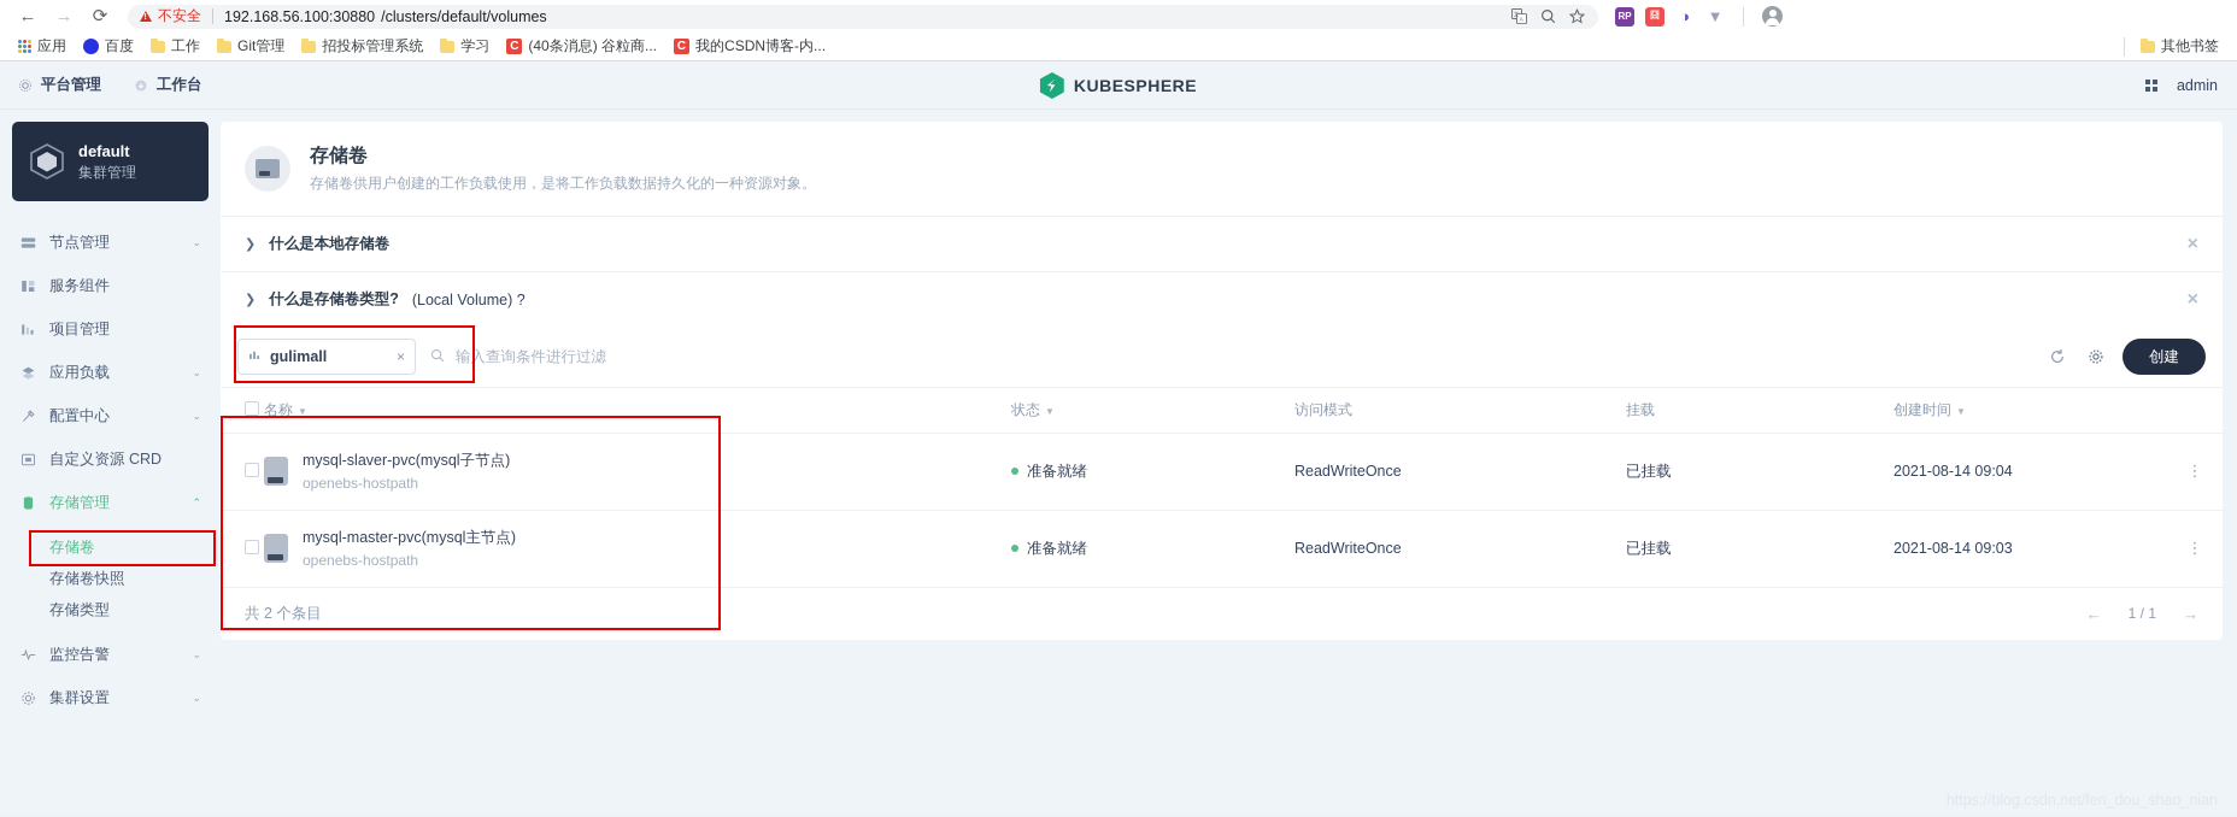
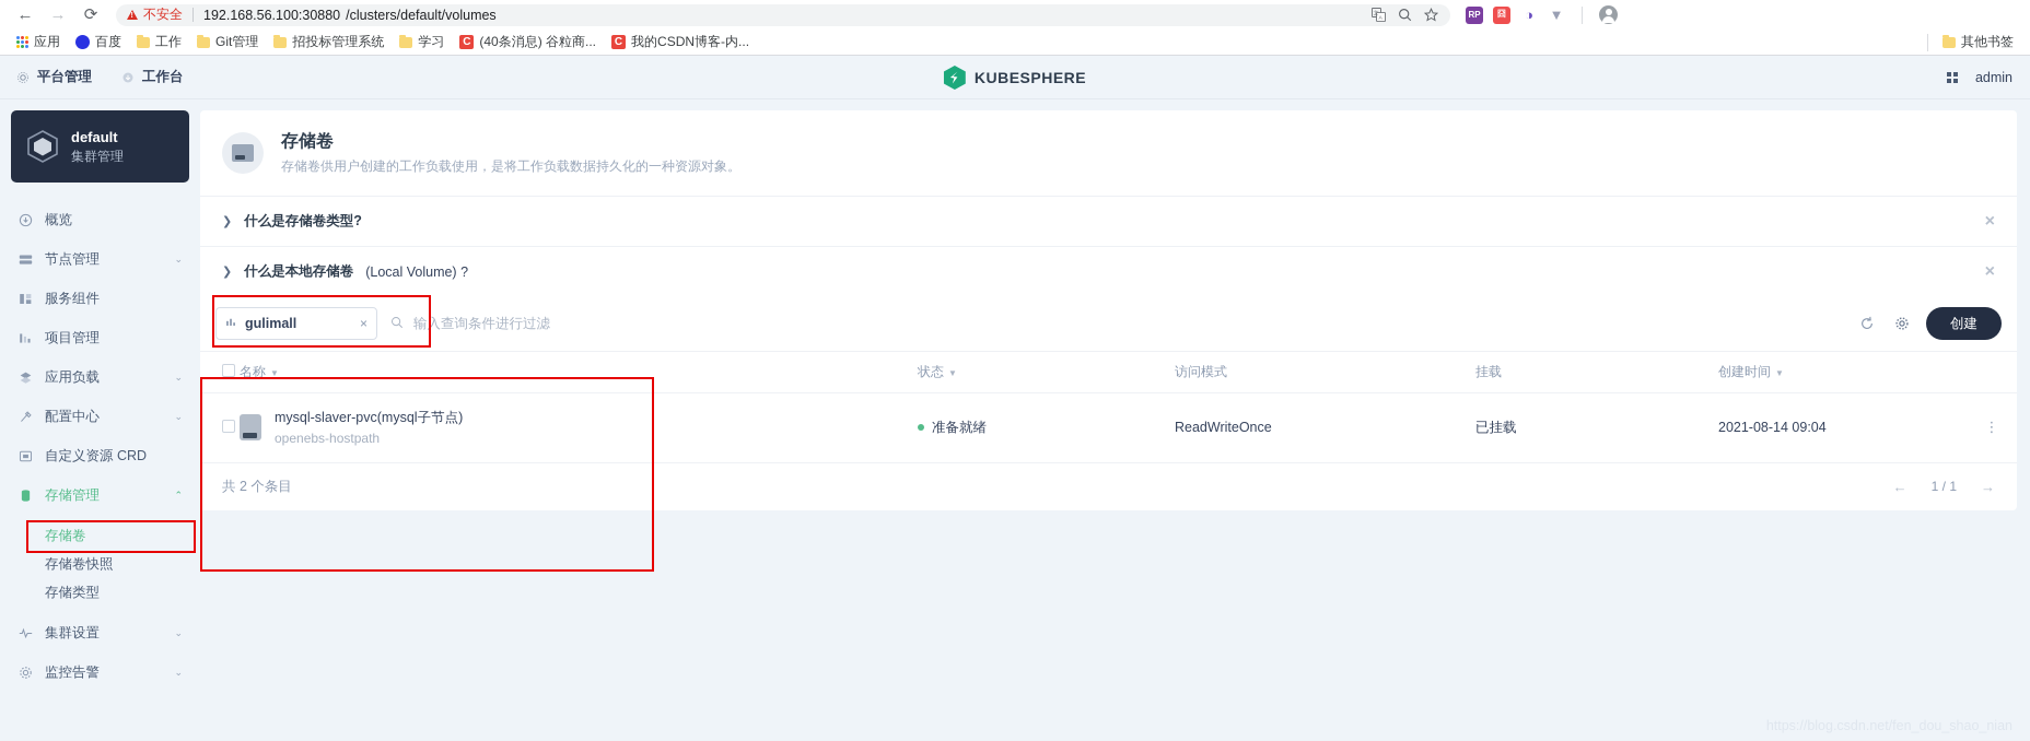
  ←
  →
  ⟳
  不安全
  192.168.56.100:30880
  /clusters/default/volumes
  RP
  囧
  ◑
  ▼
  应用
  百度
  工作
  Git管理
  招投标管理系统
  学习
  C
  (40条消息) 谷粒商...
  C
  我的CSDN博客-内...
  其他书签
  平台管理
  工作台
  KUBESPHERE
  admin
  default
  集群管理
+ 概览
  节点管理
  ⌄
  服务组件
  项目管理
  应用负载
  ⌄
  配置中心
  ⌄
  自定义资源 CRD
  存储管理
  ⌃
  存储卷
  存储卷快照
  存储类型
- 监控告警
+ 集群设置
  ⌄
- 集群设置
+ 监控告警
  ⌄
  存储卷
  存储卷供用户创建的工作负载使用，是将工作负载数据持久化的一种资源对象。
  ❯
- 什么是本地存储卷
+ 什么是存储卷类型?
  ×
  ❯
- 什么是存储卷类型?
+ 什么是本地存储卷
  (Local Volume) ?
  ×
  gulimall
  ×
  输入查询条件进行过滤
  创建
  	名称 ▼	状态 ▼	访问模式	挂载	创建时间 ▼
  	mysql-slaver-pvc(mysql子节点) openebs-hostpath	准备就绪	ReadWriteOnce	已挂载	2021-08-14 09:04	⋮
- 	mysql-master-pvc(mysql主节点) openebs-hostpath	准备就绪	ReadWriteOnce	已挂载	2021-08-14 09:03	⋮
  共 2 个条目
  ←
  1 / 1
  →
